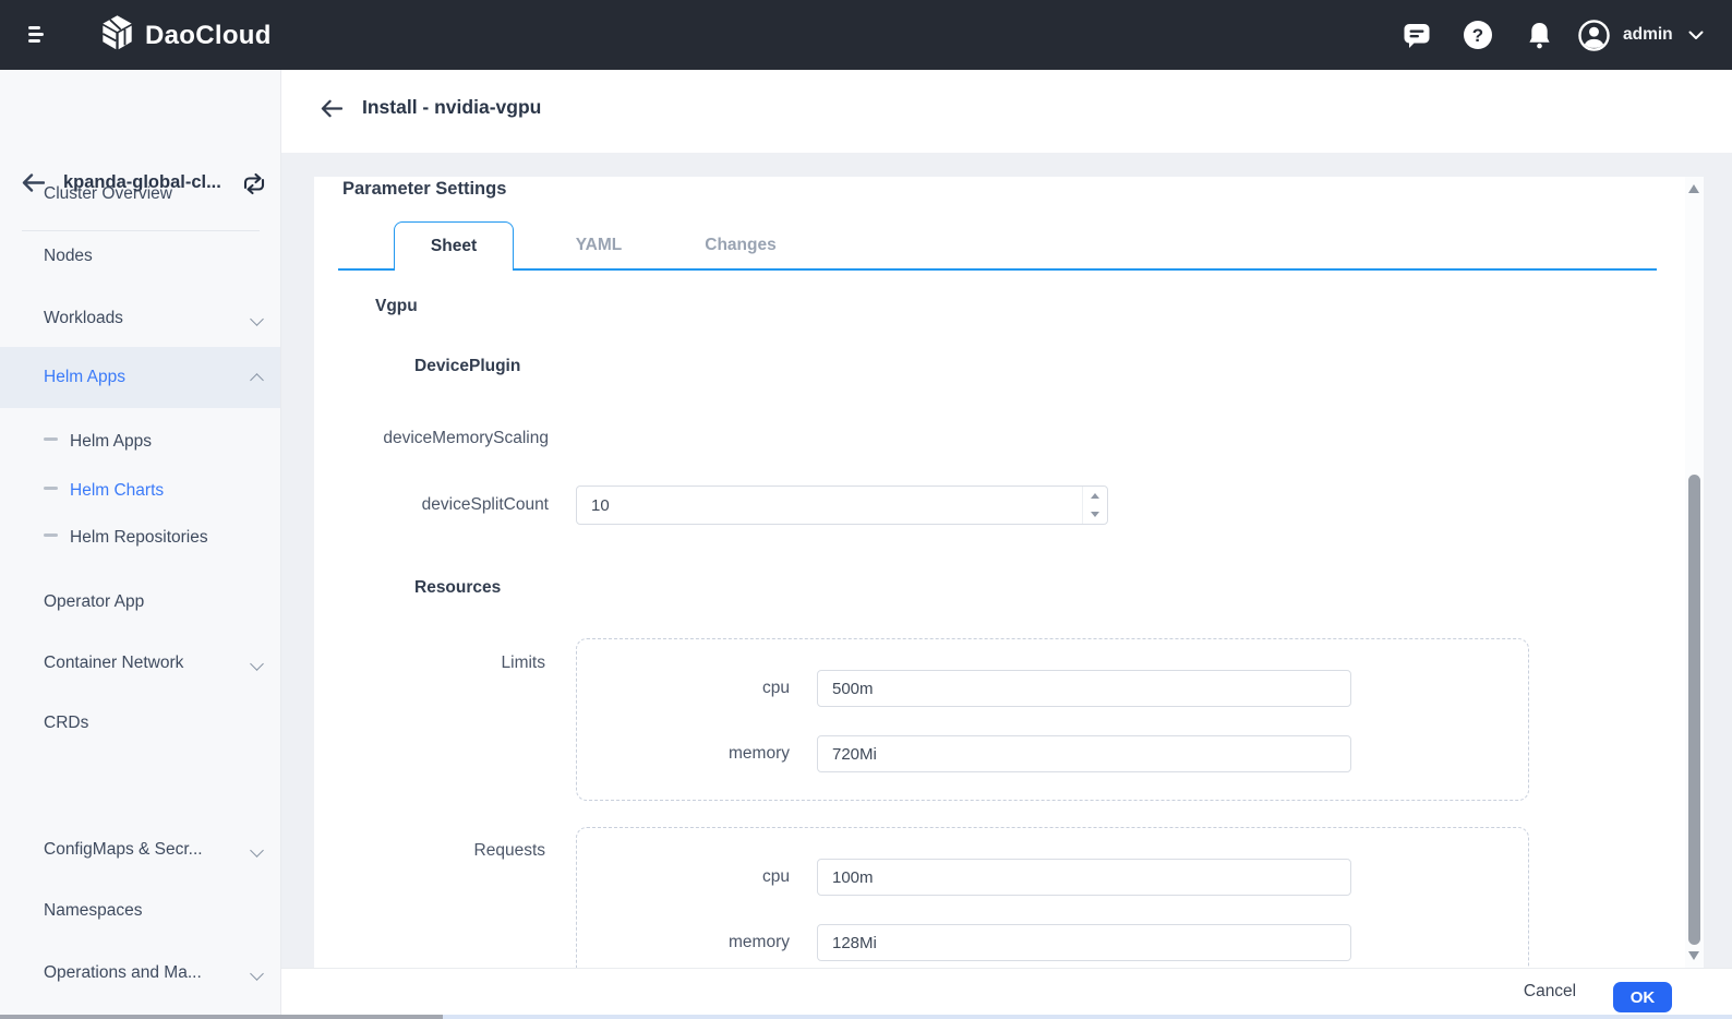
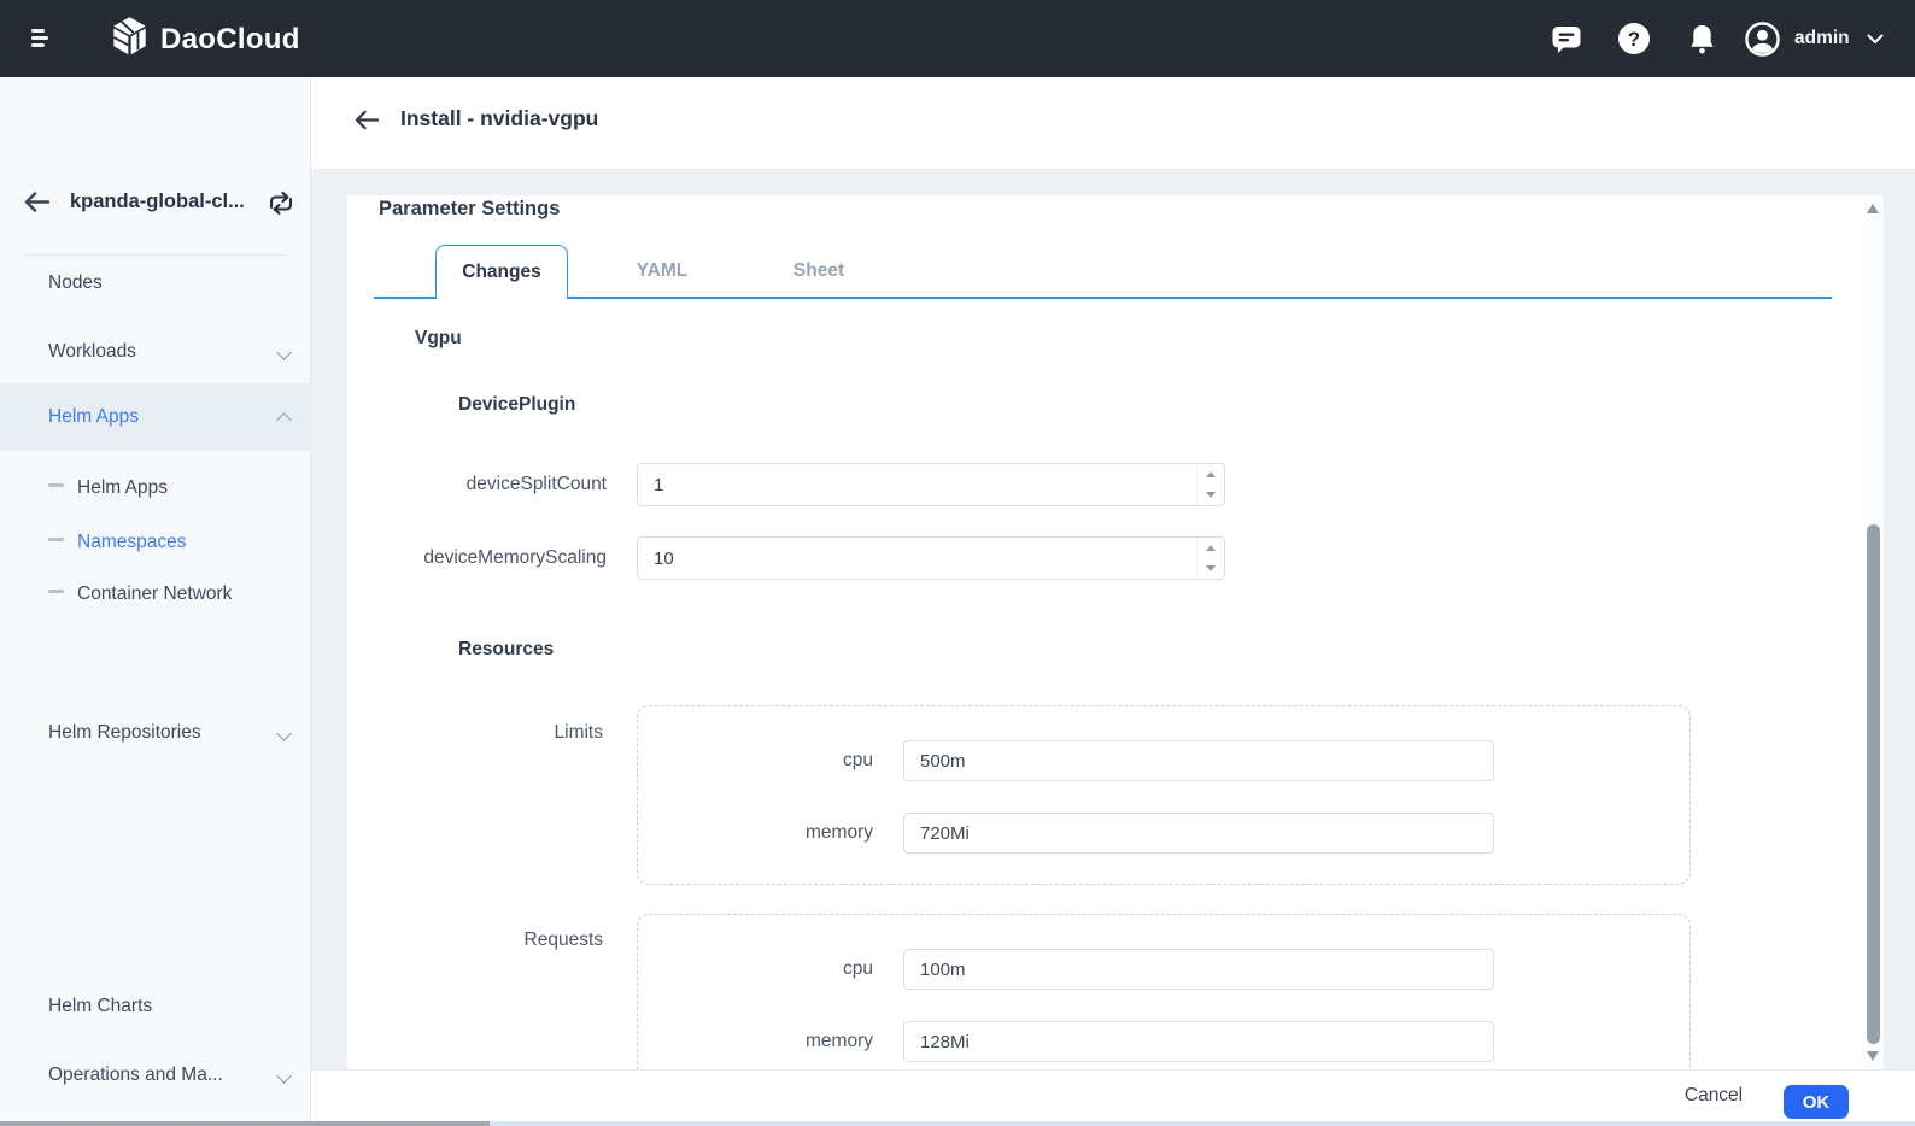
  DaoCloud
  ?
  admin
  kpanda-global-cl...
- Cluster Overview
  Nodes
  Workloads
  Helm Apps
  Helm Apps
- Helm Charts
+ Namespaces
- Helm Repositories
+ Container Network
- Operator App
- Container Network
+ Helm Repositories
- CRDs
- ConfigMaps & Secr...
- Namespaces
+ Helm Charts
  Operations and Ma...
  Install - nvidia-vgpu
  Parameter Settings
- Sheet
+ Changes
  YAML
- Changes
+ Sheet
  Vgpu
  DevicePlugin
- deviceMemoryScaling
+ deviceSplitCount
+ 1
- deviceSplitCount
+ deviceMemoryScaling
  10
  Resources
  Limits
  cpu
  500m
  memory
  720Mi
  Requests
  cpu
  100m
  memory
  128Mi
  Cancel
  OK
